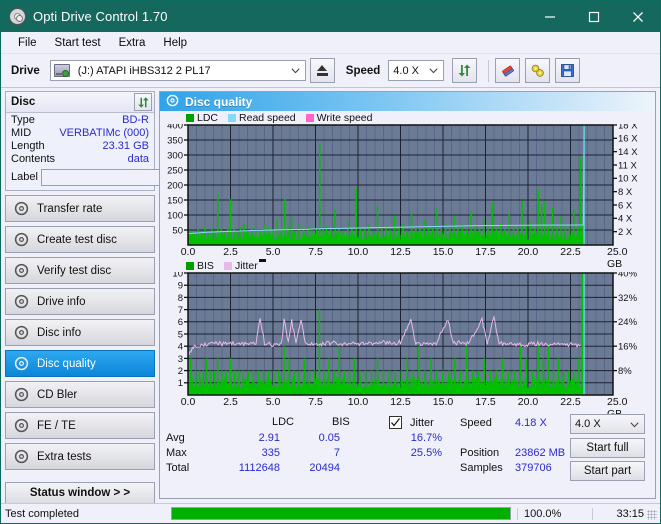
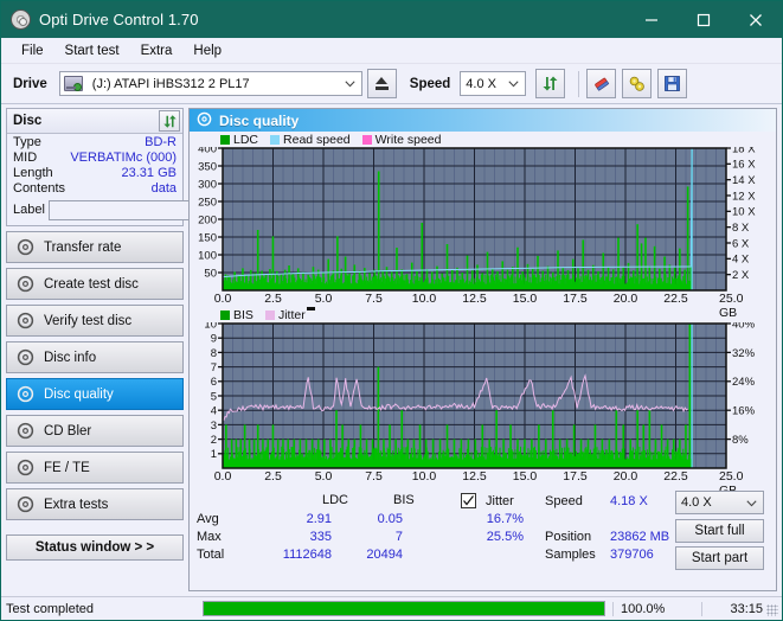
  Opti Drive Control 1.70
  File
  Start test
  Extra
  Help
  Drive
  (J:) ATAPI iHBS312 2 PL17
  Speed
  4.0 X
  Disc
  Type
  BD-R
  MID
  VERBATIMc (000)
  Length
  23.31 GB
  Contents
  data
  Label
  Transfer rate
  Create test disc
  Verify test disc
- Drive info
  Disc info
  Disc quality
  CD Bler
  FE / TE
  Extra tests
  Status window > >
  Disc quality
  LDC
  Read speed
  Write speed
  400
  350
  300
  250
  200
  150
  100
  50
  18 X
  16 X
  14 X
- 11 X
+ 12 X
  10 X
  8 X
  6 X
  4 X
  2 X
  0.0
  2.5
  5.0
  7.5
  10.0
  12.5
  15.0
  17.5
  20.0
  22.5
  25.0 GB
  BIS
  Jitter
  10
  9
  8
  7
  6
  5
  4
  3
  2
  1
  40%
  32%
  24%
  16%
  8%
  0.0
  2.5
  5.0
  7.5
  10.0
  12.5
  15.0
  17.5
  20.0
  22.5
  Avg
  Max
  Total
  LDC
  BIS
  2.91
  335
  1112648
  0.05
  7
  20494
  Jitter
  16.7%
  25.5%
  Speed
  Position
  Samples
  4.18 X
  23862 MB
  379706
  4.0 X
  Start full
  Start part
  Test completed
  100.0%
  33:15
